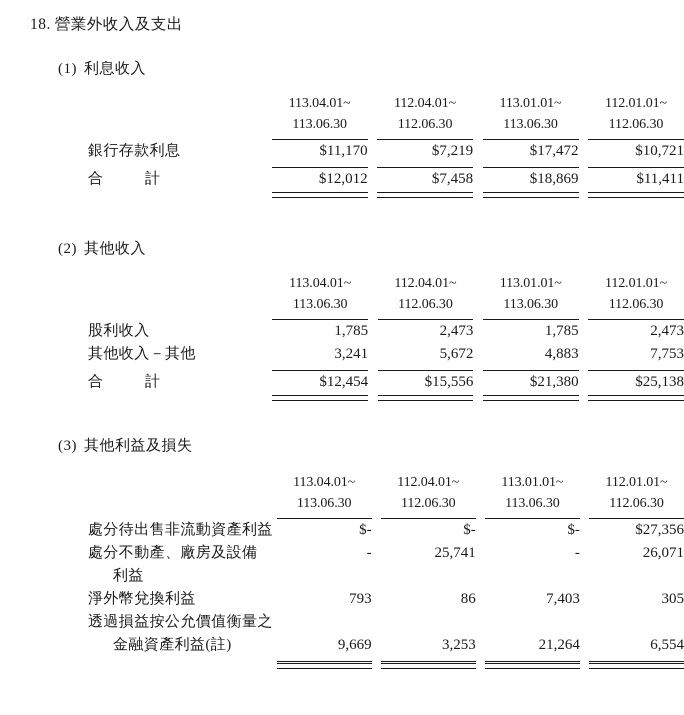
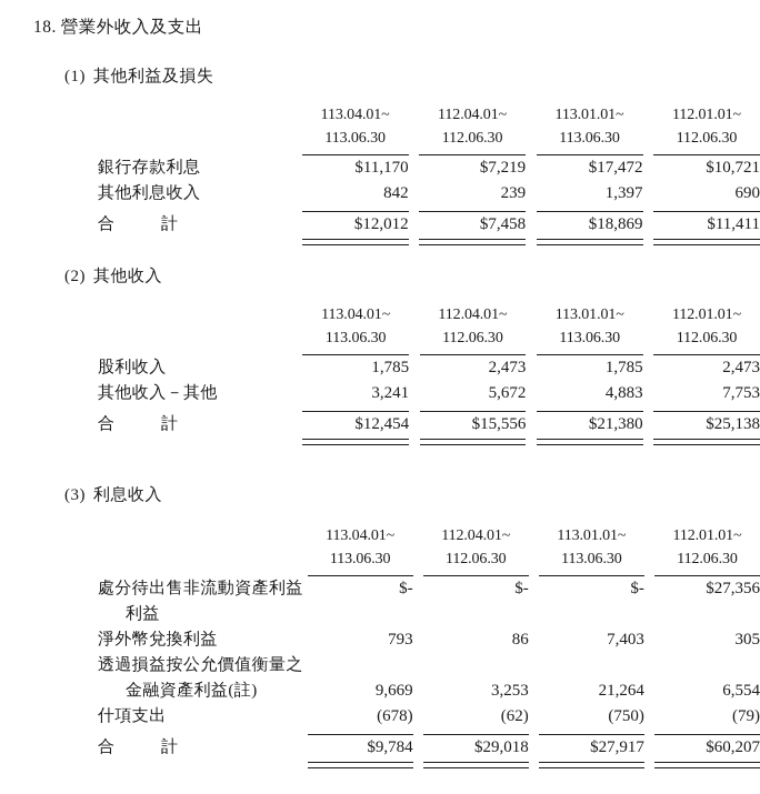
  18. 營業外收入及支出
- (1) 利息收入
+ (1) 其他利益及損失
  	113.04.01~		112.04.01~		113.01.01~		112.01.01~
  	113.06.30		112.06.30		113.06.30		112.06.30
  銀行存款利息	$11,170		$7,219		$17,472		$10,721
+ 其他利息收入	842		239		1,397		690
  合 計	$12,012		$7,458		$18,869		$11,411
  (2) 其他收入
  	113.04.01~		112.04.01~		113.01.01~		112.01.01~
  	113.06.30		112.06.30		113.06.30		112.06.30
  股利收入	1,785		2,473		1,785		2,473
  其他收入－其他	3,241		5,672		4,883		7,753
  合 計	$12,454		$15,556		$21,380		$25,138
- (3) 其他利益及損失
+ (3) 利息收入
  	113.04.01~		112.04.01~		113.01.01~		112.01.01~
  	113.06.30		112.06.30		113.06.30		112.06.30
  處分待出售非流動資產利益	$-		$-		$-		$27,356
- 處分不動產、廠房及設備	-		25,741		-		26,071
  利益
  淨外幣兌換利益	793		86		7,403		305
  透過損益按公允價值衡量之
  金融資產利益(註)	9,669		3,253		21,264		6,554
+ 什項支出	(678)		(62)		(750)		(79)
+ 合 計	$9,784		$29,018		$27,917		$60,207
